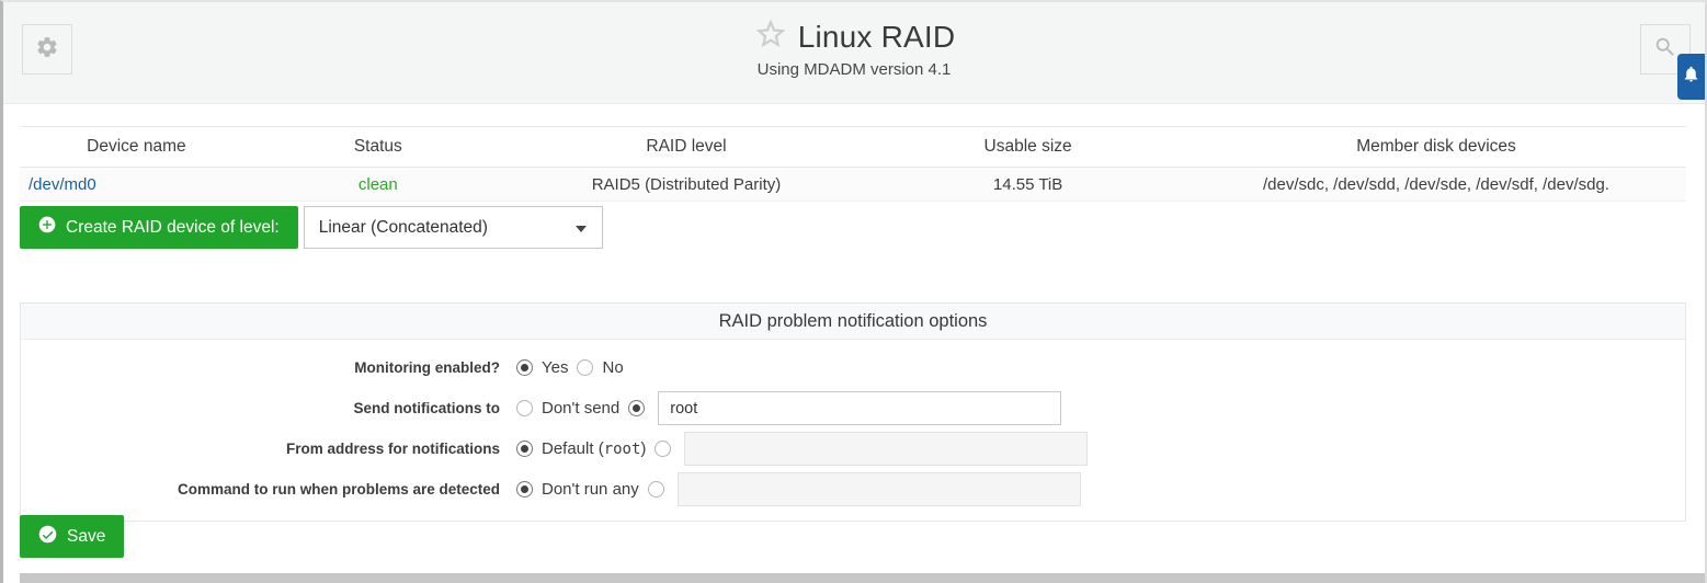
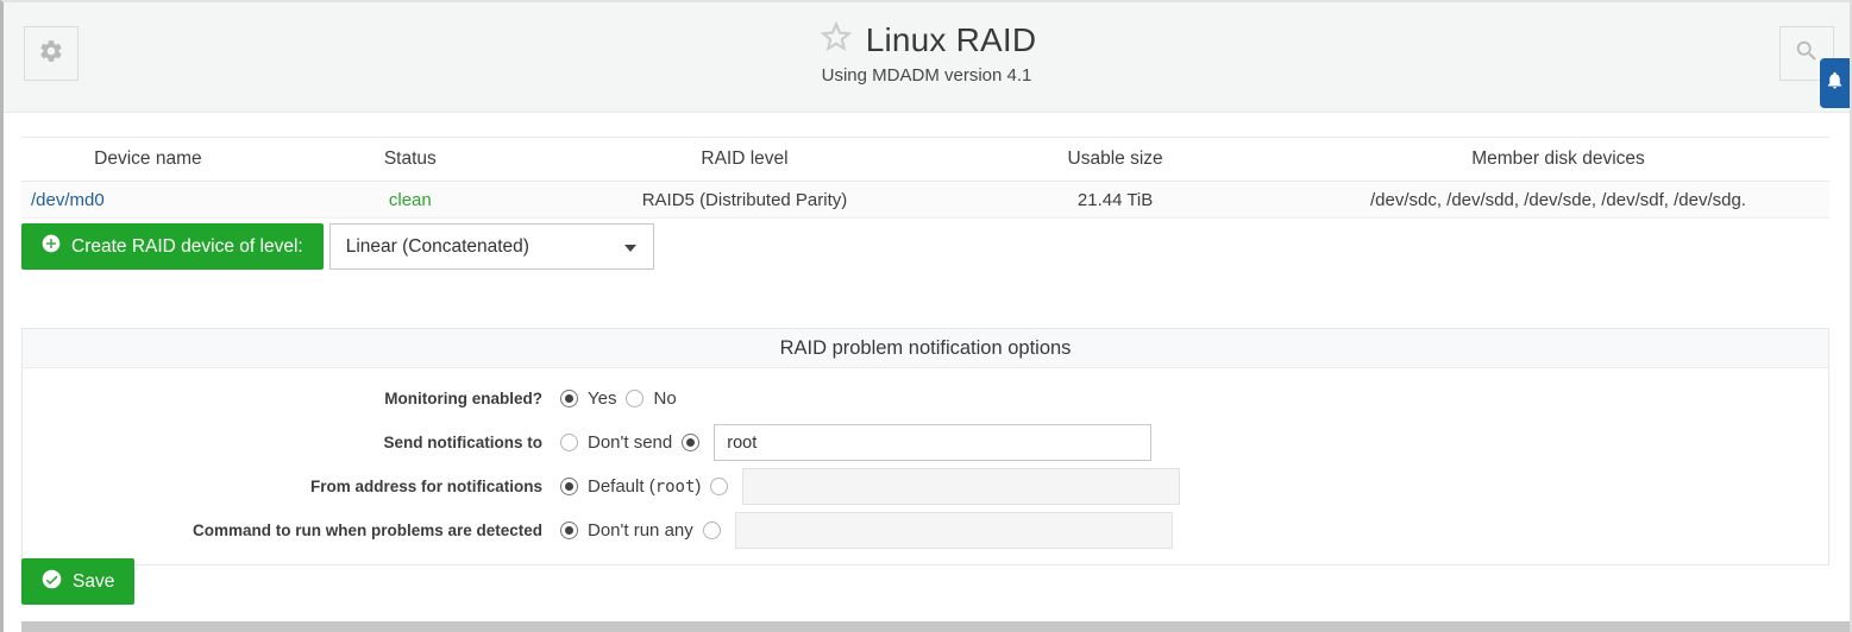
  Linux RAID
  Using MDADM version 4.1
  Device name
  Status
  RAID level
  Usable size
  Member disk devices
  /dev/md0
  clean
  RAID5 (Distributed Parity)
- 14.55 TiB
+ 21.44 TiB
  /dev/sdc, /dev/sdd, /dev/sde, /dev/sdf, /dev/sdg.
  Create RAID device of level:
  Linear (Concatenated)
  RAID problem notification options
  Monitoring enabled?
  Yes
  No
  Send notifications to
  Don't send
  root
  From address for notifications
  Default (root)
  Command to run when problems are detected
  Don't run any
  Save
